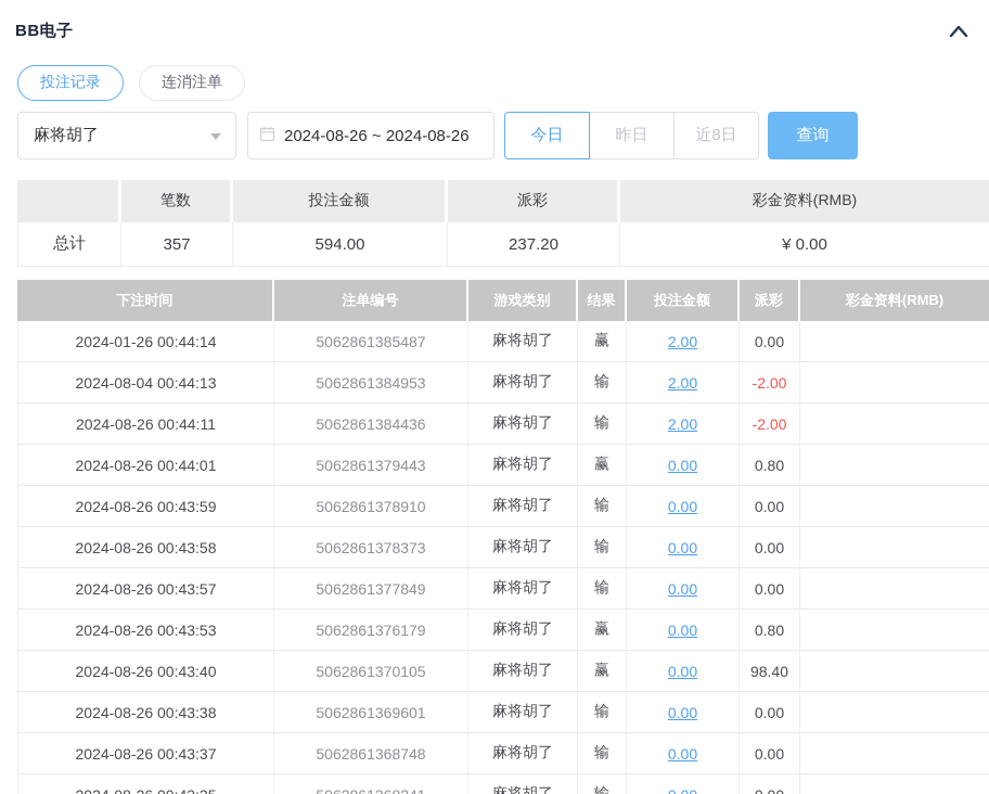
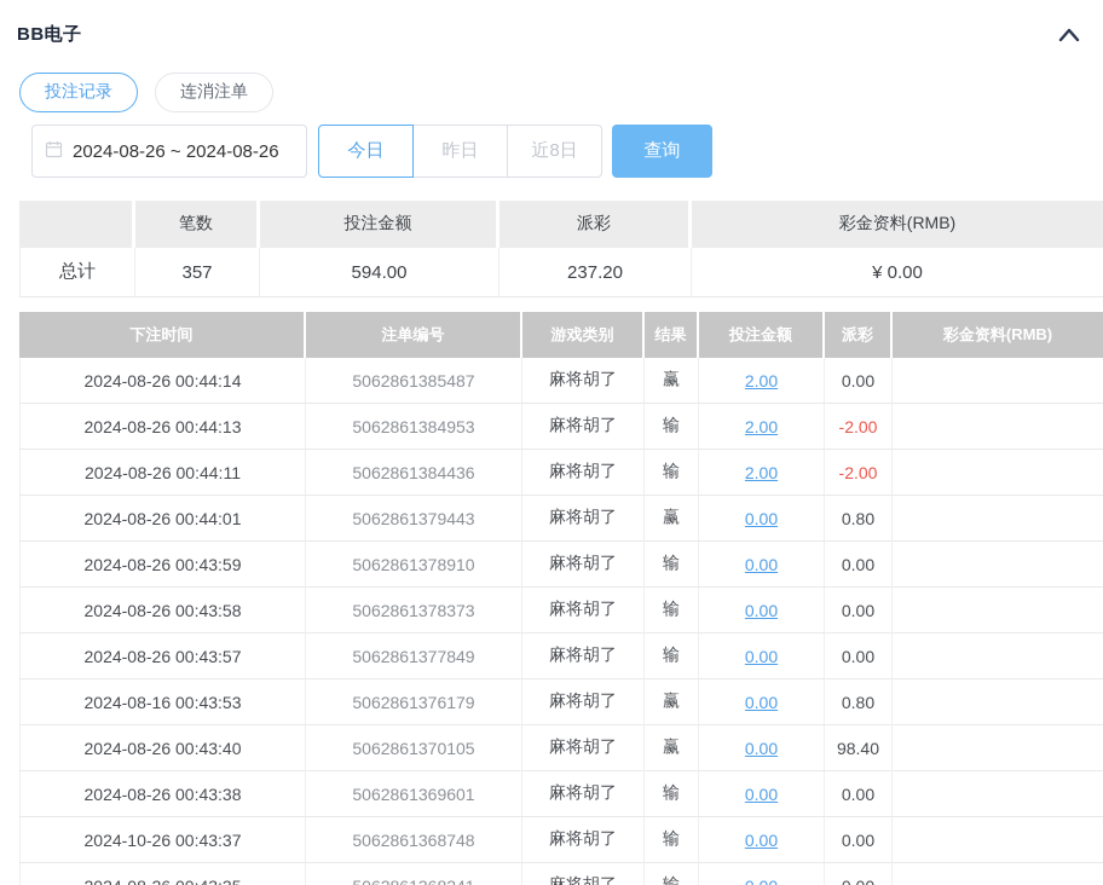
  BB电子
  投注记录
  连消注单
- 麻将胡了
  2024-08-26 ~ 2024-08-26
  今日
  昨日
  近8日
  查询
  	笔数	投注金额	派彩	彩金资料(RMB)
  总计	357	594.00	237.20	¥ 0.00
  下注时间	注单编号	游戏类别	结果	投注金额	派彩	彩金资料(RMB)
- 2024-01-26 00:44:14	5062861385487	麻将胡了	赢	2.00	0.00
+ 2024-08-26 00:44:14	5062861385487	麻将胡了	赢	2.00	0.00
- 2024-08-04 00:44:13	5062861384953	麻将胡了	输	2.00	-2.00
+ 2024-08-26 00:44:13	5062861384953	麻将胡了	输	2.00	-2.00
  2024-08-26 00:44:11	5062861384436	麻将胡了	输	2.00	-2.00
  2024-08-26 00:44:01	5062861379443	麻将胡了	赢	0.00	0.80
  2024-08-26 00:43:59	5062861378910	麻将胡了	输	0.00	0.00
  2024-08-26 00:43:58	5062861378373	麻将胡了	输	0.00	0.00
  2024-08-26 00:43:57	5062861377849	麻将胡了	输	0.00	0.00
- 2024-08-26 00:43:53	5062861376179	麻将胡了	赢	0.00	0.80
+ 2024-08-16 00:43:53	5062861376179	麻将胡了	赢	0.00	0.80
  2024-08-26 00:43:40	5062861370105	麻将胡了	赢	0.00	98.40
  2024-08-26 00:43:38	5062861369601	麻将胡了	输	0.00	0.00
- 2024-08-26 00:43:37	5062861368748	麻将胡了	输	0.00	0.00
+ 2024-10-26 00:43:37	5062861368748	麻将胡了	输	0.00	0.00
